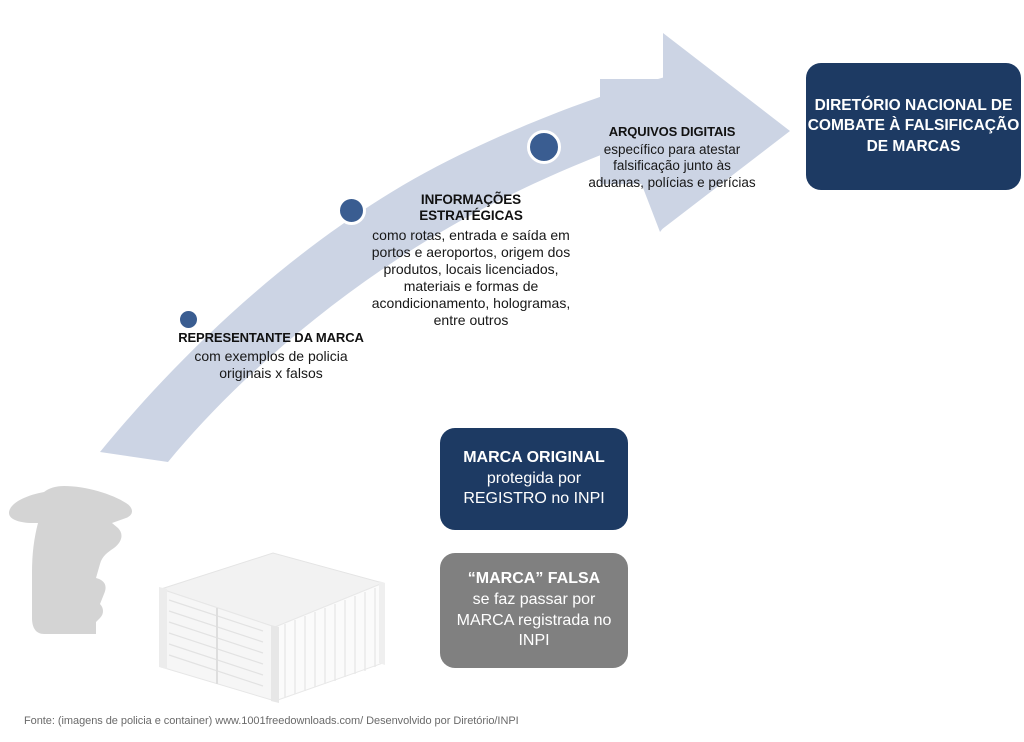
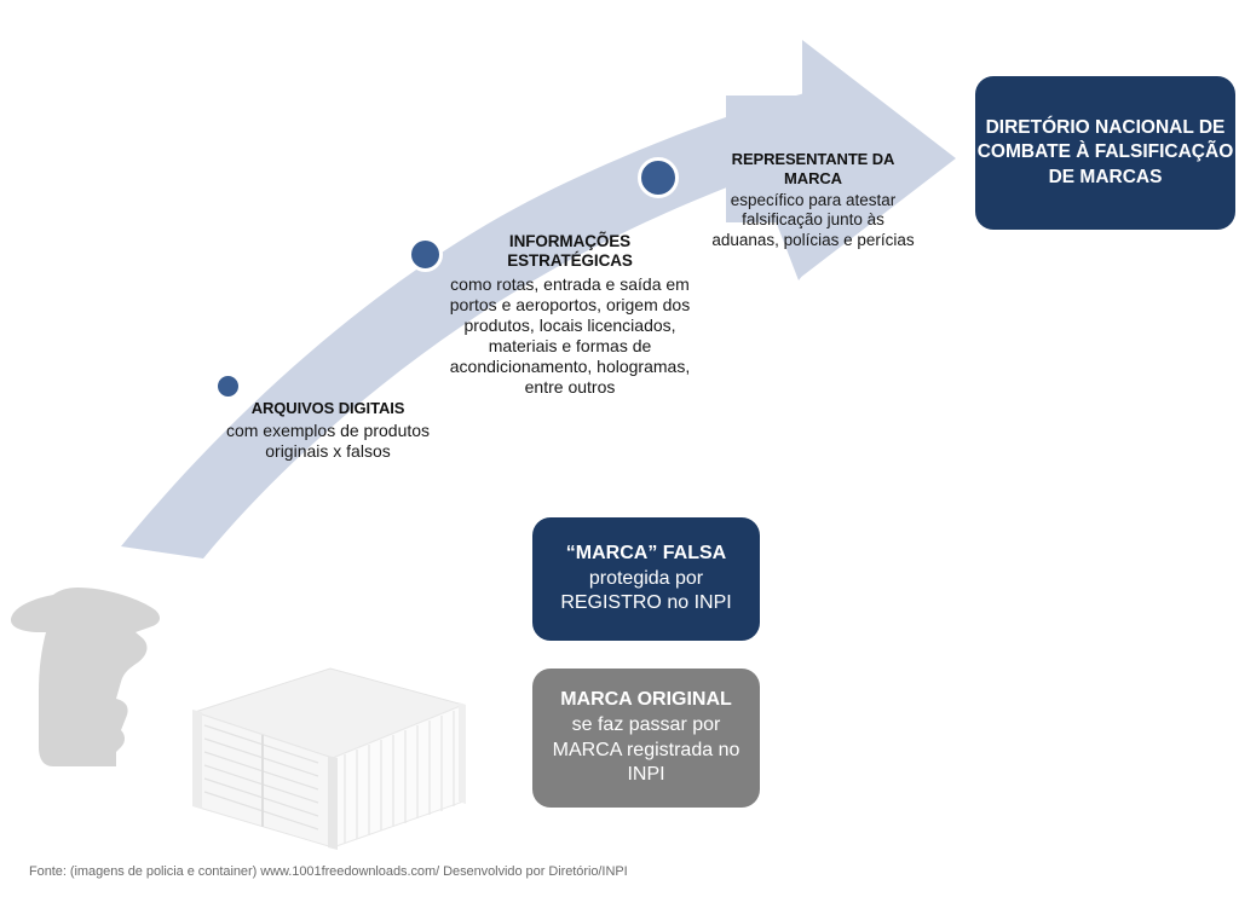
- REPRESENTANTE DA MARCA
+ ARQUIVOS DIGITAIS
- com exemplos de policia originais x falsos
+ com exemplos de produtos originais x falsos
  INFORMAÇÕES ESTRATÉGICAS
  como rotas, entrada e saída em portos e aeroportos, origem dos produtos, locais licenciados, materiais e formas de acondicionamento, hologramas, entre outros
- ARQUIVOS DIGITAIS
+ REPRESENTANTE DA MARCA
  específico para atestar falsificação junto às aduanas, polícias e perícias
  DIRETÓRIO NACIONAL DE COMBATE À FALSIFICAÇÃO DE MARCAS
- MARCA ORIGINAL
+ “MARCA” FALSA
  protegida por
  REGISTRO no INPI
- “MARCA” FALSA
+ MARCA ORIGINAL
  se faz passar por
  MARCA registrada no
  INPI
  Fonte: (imagens de policia e container) www.1001freedownloads.com/ Desenvolvido por Diretório/INPI
